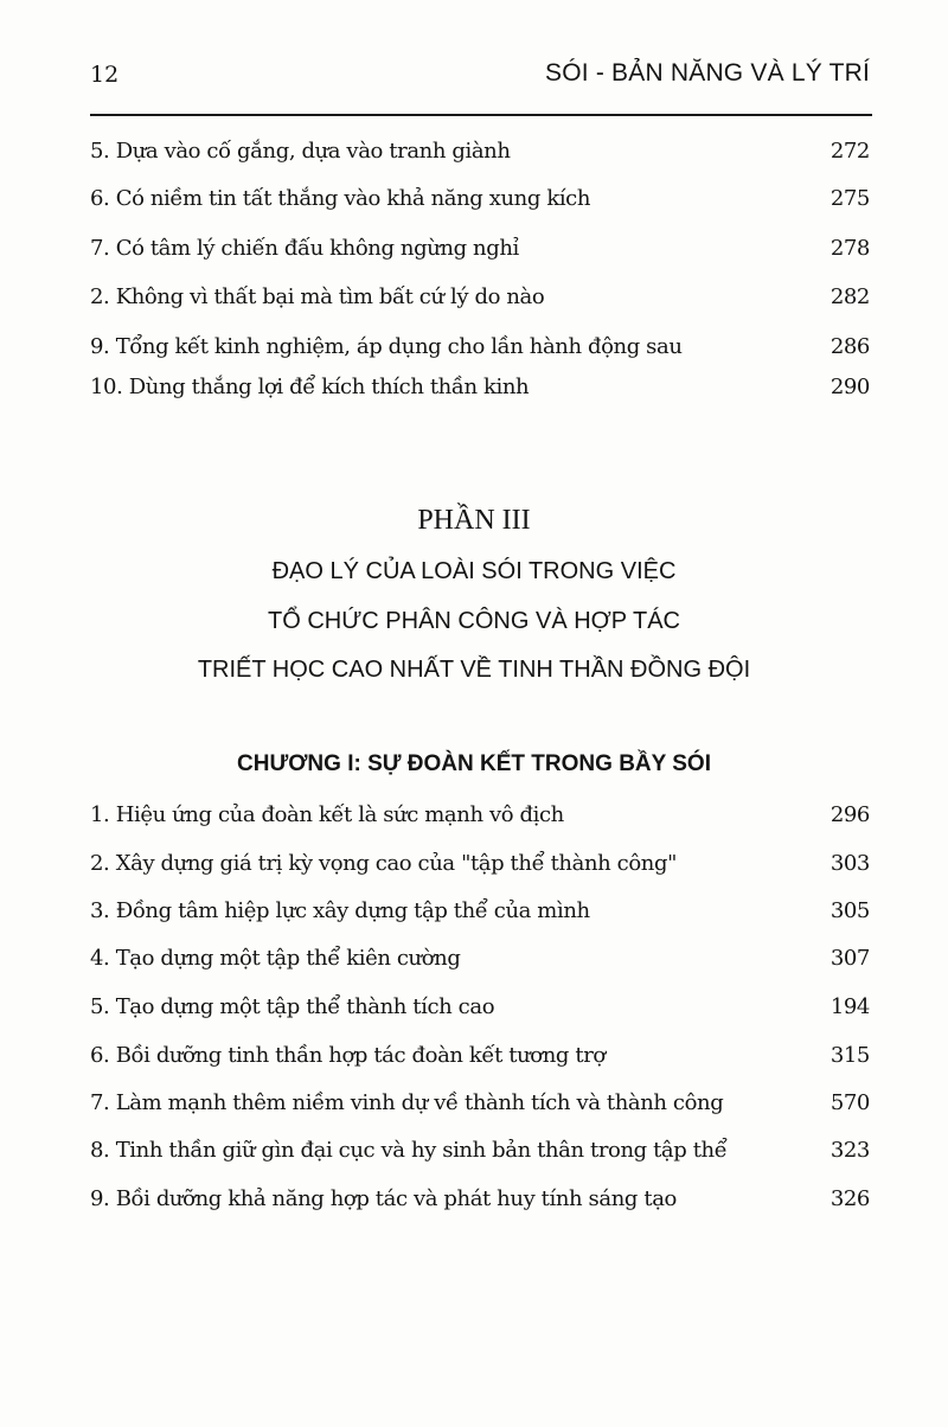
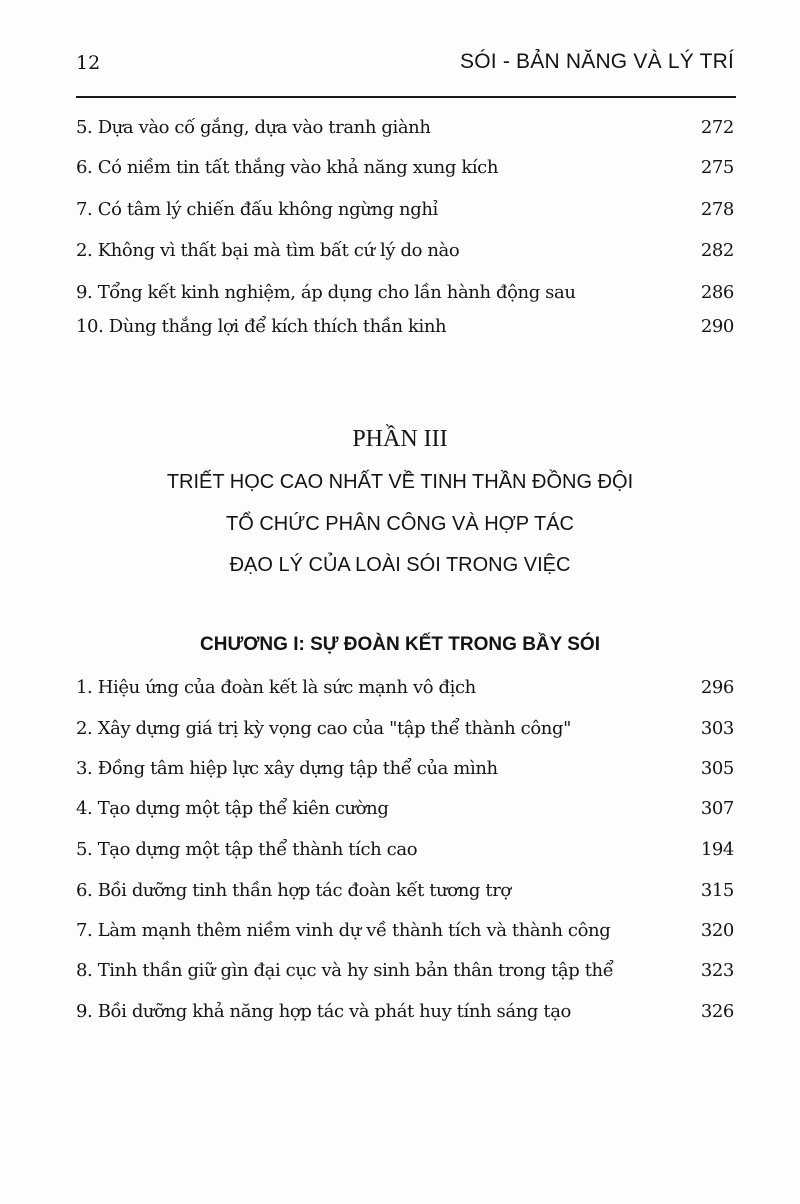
  12
  SÓI - BẢN NĂNG VÀ LÝ TRÍ
  5. Dựa vào cố gắng, dựa vào tranh giành
  272
  6. Có niềm tin tất thắng vào khả năng xung kích
  275
  7. Có tâm lý chiến đấu không ngừng nghỉ
  278
  2. Không vì thất bại mà tìm bất cứ lý do nào
  282
  9. Tổng kết kinh nghiệm, áp dụng cho lần hành động sau
  286
  10. Dùng thắng lợi để kích thích thần kinh
  290
  PHẦN III
- ĐẠO LÝ CỦA LOÀI SÓI TRONG VIỆC
+ TRIẾT HỌC CAO NHẤT VỀ TINH THẦN ĐỒNG ĐỘI
  TỔ CHỨC PHÂN CÔNG VÀ HỢP TÁC
- TRIẾT HỌC CAO NHẤT VỀ TINH THẦN ĐỒNG ĐỘI
+ ĐẠO LÝ CỦA LOÀI SÓI TRONG VIỆC
  CHƯƠNG I: SỰ ĐOÀN KẾT TRONG BẦY SÓI
  1. Hiệu ứng của đoàn kết là sức mạnh vô địch
  296
  2. Xây dựng giá trị kỳ vọng cao của "tập thể thành công"
  303
  3. Đồng tâm hiệp lực xây dựng tập thể của mình
  305
  4. Tạo dựng một tập thể kiên cường
  307
  5. Tạo dựng một tập thể thành tích cao
  194
  6. Bồi dưỡng tinh thần hợp tác đoàn kết tương trợ
  315
  7. Làm mạnh thêm niềm vinh dự về thành tích và thành công
- 570
+ 320
  8. Tinh thần giữ gìn đại cục và hy sinh bản thân trong tập thể
  323
  9. Bồi dưỡng khả năng hợp tác và phát huy tính sáng tạo
  326
